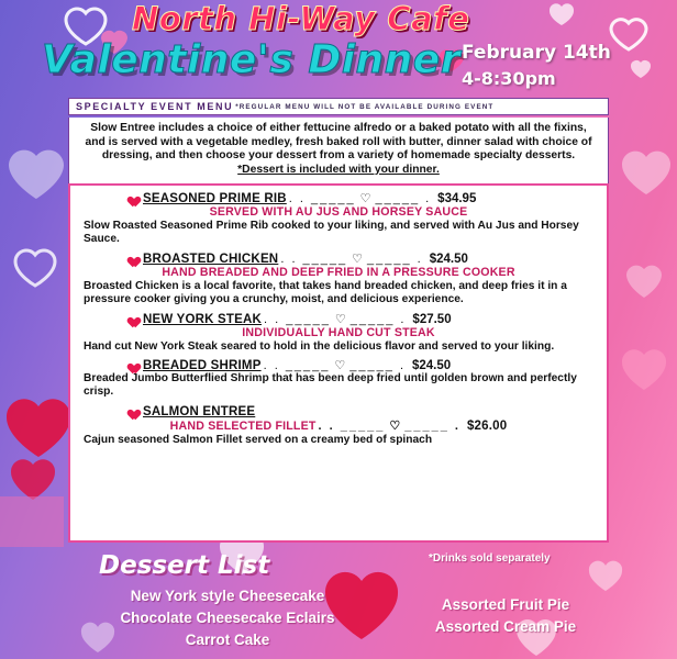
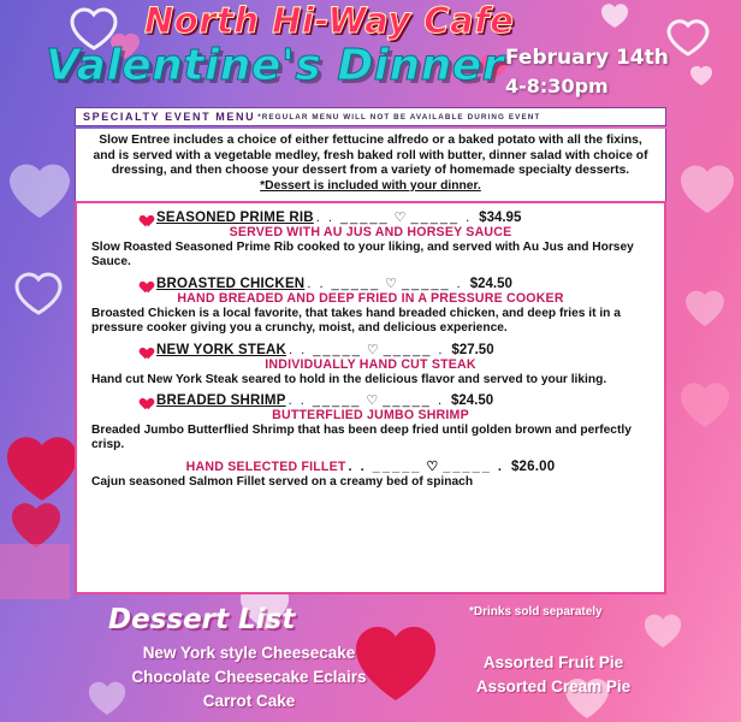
  North Hi-Way Cafe
  Valentine's Dinner
  February 14th
  4-8:30pm
  SPECIALTY EVENT MENU
  Slow Entree includes a choice of either fettucine alfredo or a baked potato with all the fixins, and is served with a vegetable medley, fresh baked roll with butter, dinner salad with choice of dressing, and then choose your dessert from a variety of homemade specialty desserts. *Dessert is included with your dinner.
  SEASONED PRIME RIB
  . . _____
  ♡
  _____ .
  $34.95
  SERVED WITH AU JUS AND HORSEY SAUCE
  Slow Roasted Seasoned Prime Rib cooked to your liking, and served with Au Jus and Horsey Sauce.
  BROASTED CHICKEN
  . . _____
  ♡
  _____ .
  $24.50
  HAND BREADED AND DEEP FRIED IN A PRESSURE COOKER
  Broasted Chicken is a local favorite, that takes hand breaded chicken, and deep fries it in a pressure cooker giving you a crunchy, moist, and delicious experience.
  NEW YORK STEAK
  . . _____
  ♡
  _____ .
  $27.50
  INDIVIDUALLY HAND CUT STEAK
  Hand cut New York Steak seared to hold in the delicious flavor and served to your liking.
  BREADED SHRIMP
  . . _____
  ♡
  _____ .
  $24.50
+ BUTTERFLIED JUMBO SHRIMP
  Breaded Jumbo Butterflied Shrimp that has been deep fried until golden brown and perfectly crisp.
- SALMON ENTREE
  HAND SELECTED FILLET . . _____ ♡ _____ . $26.00
  Cajun seasoned Salmon Fillet served on a creamy bed of spinach
  Dessert List
  *Drinks sold separately
  New York style Cheesecake
  Chocolate Cheesecake Eclairs
  Carrot Cake
  Assorted Fruit Pie
  Assorted Cream Pie
